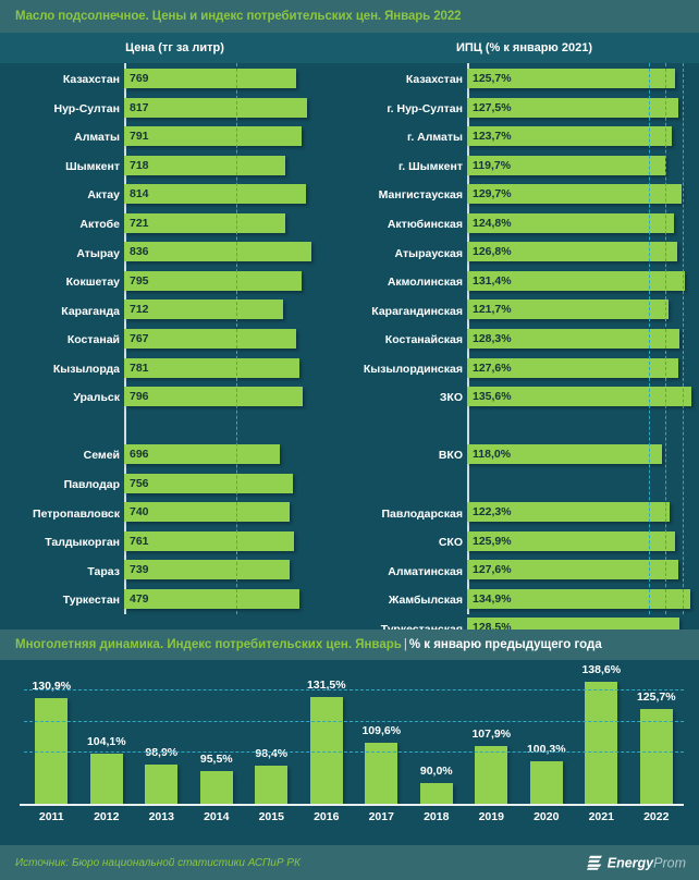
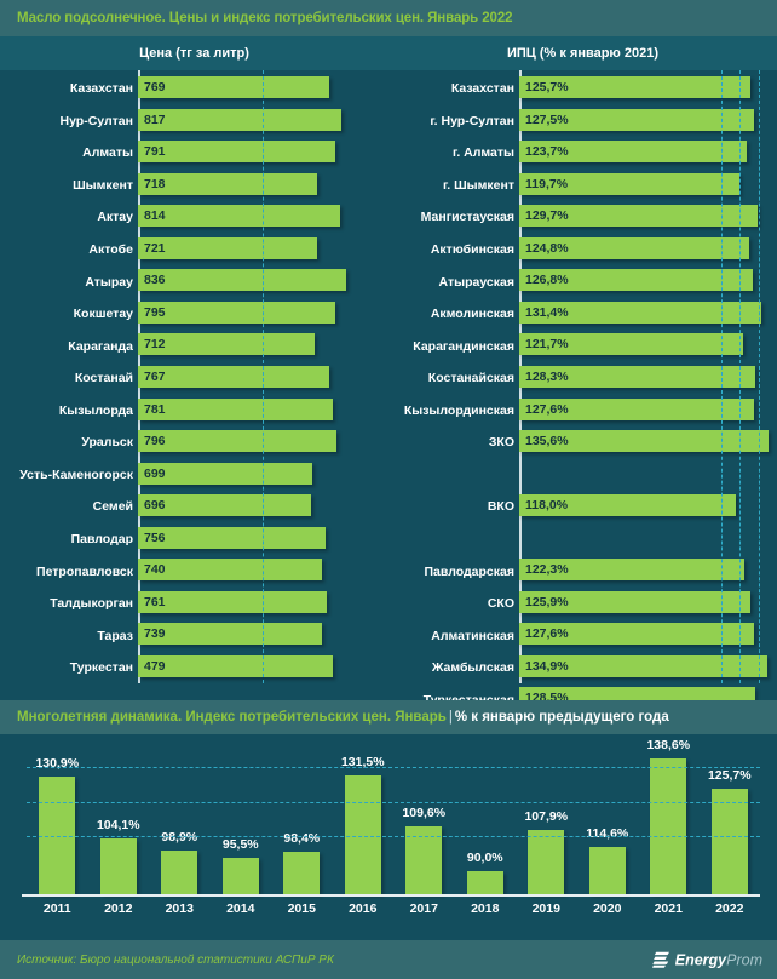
  Масло подсолнечное. Цены и индекс потребительских цен. Январь 2022
  Цена (тг за литр)
  ИПЦ (% к январю 2021)
  Казахстан
  769
  Нур-Султан
  817
  Алматы
  791
  Шымкент
  718
  Актау
  814
  Актобе
  721
  Атырау
  836
  Кокшетау
  795
  Караганда
  712
  Костанай
  767
  Кызылорда
  781
  Уральск
  796
+ Усть-Каменогорск
+ 699
  Семей
  696
  Павлодар
  756
  Петропавловск
  740
  Талдыкорган
  761
  Тараз
  739
  Туркестан
  479
  Казахстан
  125,7%
  г. Нур-Султан
  127,5%
  г. Алматы
  123,7%
  г. Шымкент
  119,7%
  Мангистауская
  129,7%
  Актюбинская
  124,8%
  Атырауская
  126,8%
  Акмолинская
  131,4%
  Карагандинская
  121,7%
  Костанайская
  128,3%
  Кызылординская
  127,6%
  ЗКО
  135,6%
  ВКО
  118,0%
  Павлодарская
  122,3%
  СКО
  125,9%
  Алматинская
  127,6%
  Жамбылская
  134,9%
  128,5%
  Многолетняя динамика. Индекс потребительских цен. Январь | % к январю предыдущего года
  130,9%
  104,1%
  98,9%
  95,5%
  98,4%
  131,5%
  109,6%
  90,0%
  107,9%
- 100,3%
+ 114,6%
  138,6%
  125,7%
  2011
  2012
  2013
  2014
  2015
  2016
  2017
  2018
  2019
  2020
  2021
  2022
  Источник: Бюро национальной статистики АСПиР РК
  EnergyProm
